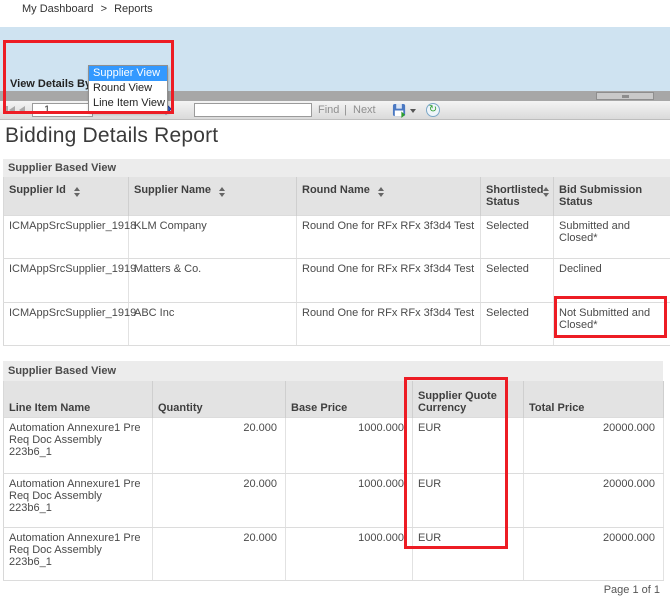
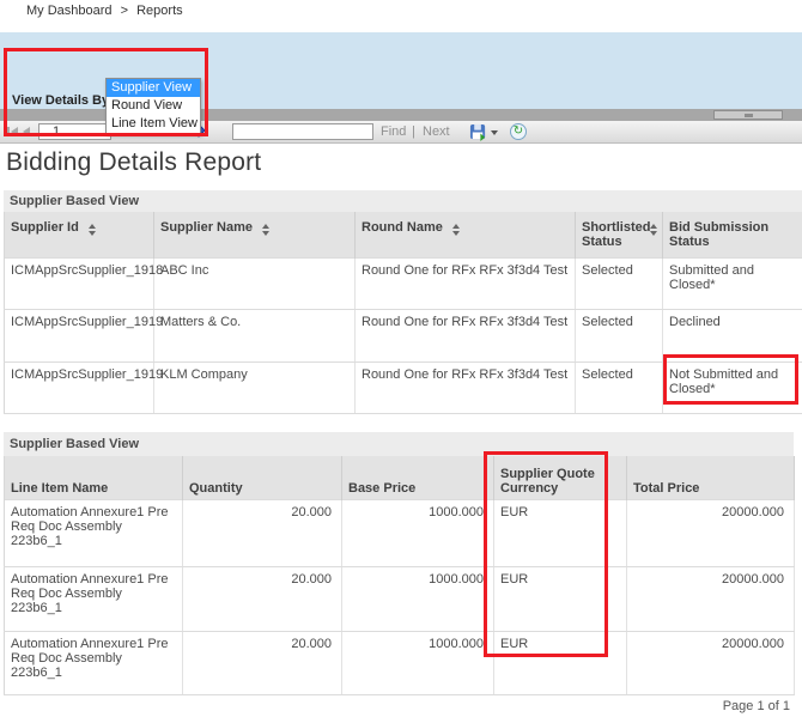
  My Dashboard > Reports
  View Details B
  Supplier View
  Round View
  Line Item View
  1
  Find
  |
  Next
  ↻
  Bidding Details Report
  Supplier Based View
  Supplier Id	Supplier Name	Round Name	Shortlisted Status	Bid Submission Status
- ICMAppSrcSupplier_191	KLM Company	Round One for RFx RFx 3f3d4 Test	Selected	Submitted and Closed*
+ ICMAppSrcSupplier_191	ABC Inc	Round One for RFx RFx 3f3d4 Test	Selected	Submitted and Closed*
  ICMAppSrcSupplier_191	Matters & Co.	Round One for RFx RFx 3f3d4 Test	Selected	Declined
- ICMAppSrcSupplier_191	ABC Inc	Round One for RFx RFx 3f3d4 Test	Selected	Not Submitted and Closed*
+ ICMAppSrcSupplier_191	KLM Company	Round One for RFx RFx 3f3d4 Test	Selected	Not Submitted and Closed*
  Supplier Based View
  Line Item Name	Quantity	Base Price	Supplier Quote Currency	Total Price
  Automation Annexure1 Pre Req Doc Assembly 223b6_1	20.000	1000.000	EUR	20000.000
  Automation Annexure1 Pre Req Doc Assembly 223b6_1	20.000	1000.000	EUR	20000.000
  Automation Annexure1 Pre Req Doc Assembly 223b6_1	20.000	1000.000	EUR	20000.000
  Page 1 of 1
